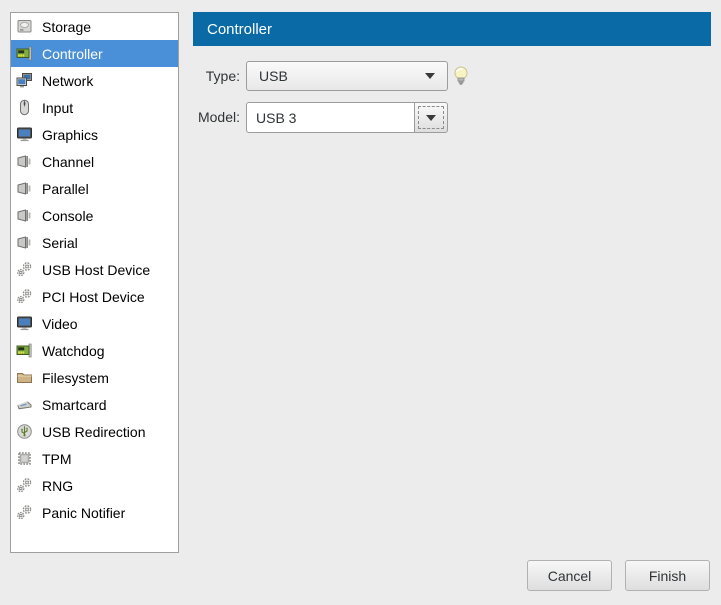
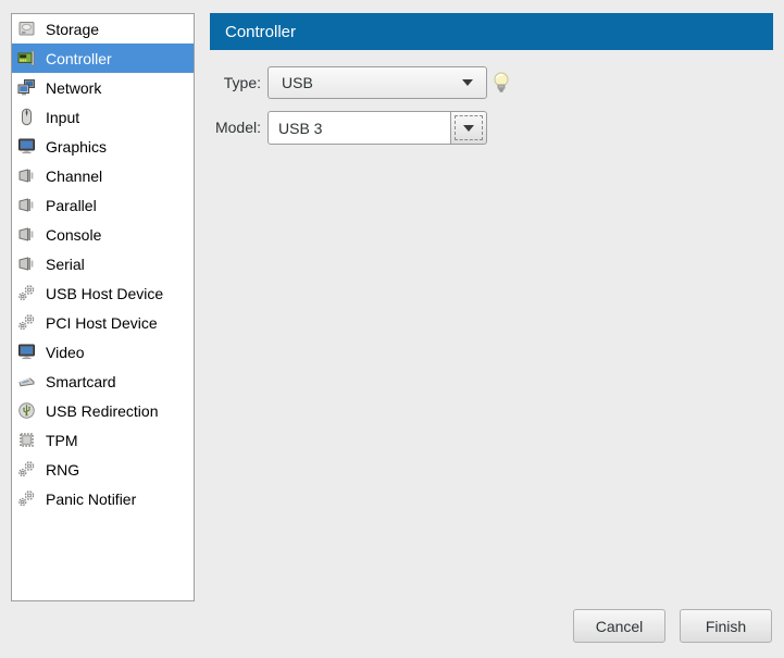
  Storage
  Controller
  Network
  Input
  Graphics
  Channel
  Parallel
  Console
  Serial
  USB Host Device
  PCI Host Device
  Video
- Watchdog
- Filesystem
  Smartcard
  USB Redirection
  TPM
  RNG
  Panic Notifier
  Controller
  Type:
  USB
  Model:
  USB 3
  Cancel
  Finish
